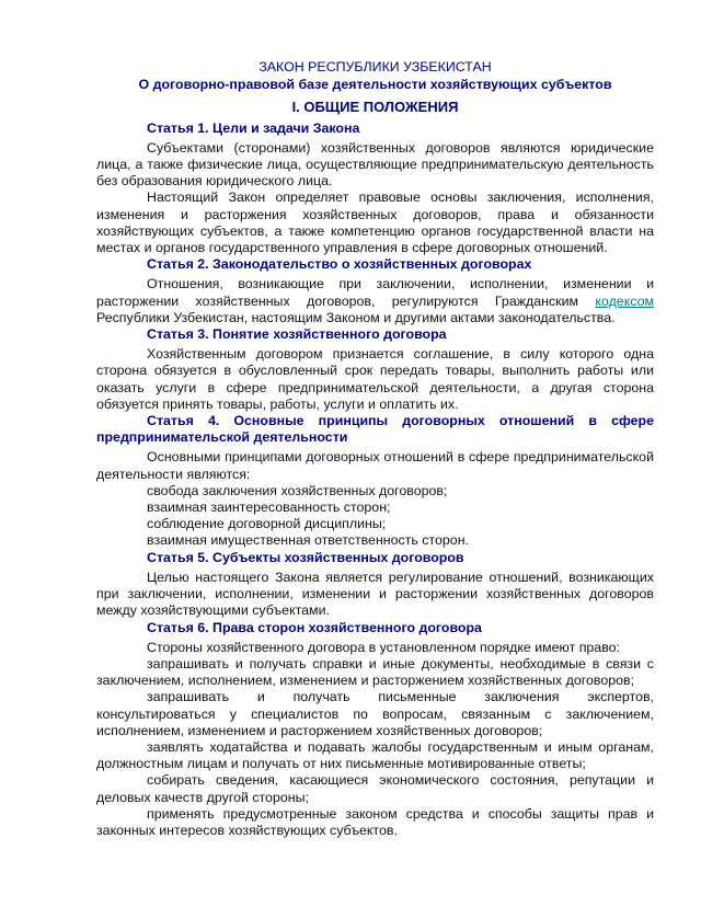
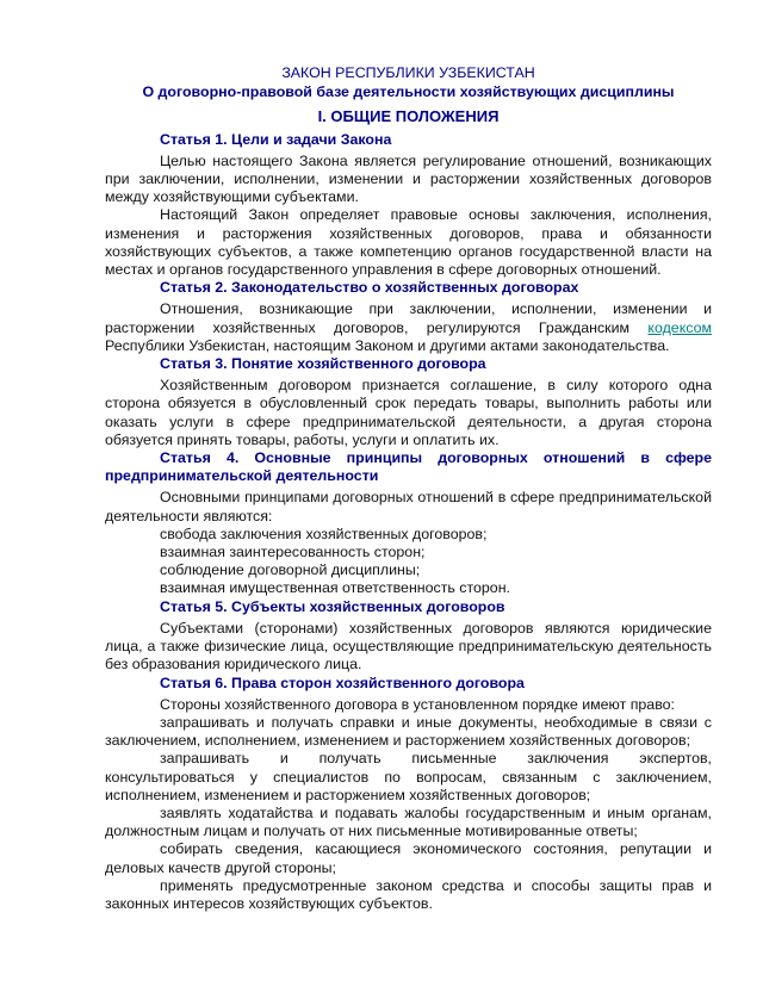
  ЗАКОН РЕСПУБЛИКИ УЗБЕКИСТАН
- О договорно-правовой базе деятельности хозяйствующих субъектов
+ О договорно-правовой базе деятельности хозяйствующих дисциплины
  I. ОБЩИЕ ПОЛОЖЕНИЯ
  Статья 1. Цели и задачи Закона
- Субъектами (сторонами) хозяйственных договоров являются юридические лица, а также физические лица, осуществляющие предпринимательскую деятельность без образования юридического лица.
+ Целью настоящего Закона является регулирование отношений, возникающих при заключении, исполнении, изменении и расторжении хозяйственных договоров между хозяйствующими субъектами.
  Настоящий Закон определяет правовые основы заключения, исполнения, изменения и расторжения хозяйственных договоров, права и обязанности хозяйствующих субъектов, а также компетенцию органов государственной власти на местах и органов государственного управления в сфере договорных отношений.
  Статья 2. Законодательство о хозяйственных договорах
  Отношения, возникающие при заключении, исполнении, изменении и расторжении хозяйственных договоров, регулируются Гражданским кодексом Республики Узбекистан, настоящим Законом и другими актами законодательства.
  Статья 3. Понятие хозяйственного договора
  Хозяйственным договором признается соглашение, в силу которого одна сторона обязуется в обусловленный срок передать товары, выполнить работы или оказать услуги в сфере предпринимательской деятельности, а другая сторона обязуется принять товары, работы, услуги и оплатить их.
  Статья 4. Основные принципы договорных отношений в сфере предпринимательской деятельности
  Основными принципами договорных отношений в сфере предпринимательской деятельности являются:
  свобода заключения хозяйственных договоров;
  взаимная заинтересованность сторон;
  соблюдение договорной дисциплины;
  взаимная имущественная ответственность сторон.
  Статья 5. Субъекты хозяйственных договоров
- Целью настоящего Закона является регулирование отношений, возникающих при заключении, исполнении, изменении и расторжении хозяйственных договоров между хозяйствующими субъектами.
+ Субъектами (сторонами) хозяйственных договоров являются юридические лица, а также физические лица, осуществляющие предпринимательскую деятельность без образования юридического лица.
  Статья 6. Права сторон хозяйственного договора
  Стороны хозяйственного договора в установленном порядке имеют право:
  запрашивать и получать справки и иные документы, необходимые в связи с заключением, исполнением, изменением и расторжением хозяйственных договоров;
  запрашивать и получать письменные заключения экспертов, консультироваться у специалистов по вопросам, связанным с заключением, исполнением, изменением и расторжением хозяйственных договоров;
  заявлять ходатайства и подавать жалобы государственным и иным органам, должностным лицам и получать от них письменные мотивированные ответы;
  собирать сведения, касающиеся экономического состояния, репутации и деловых качеств другой стороны;
  применять предусмотренные законом средства и способы защиты прав и законных интересов хозяйствующих субъектов.
